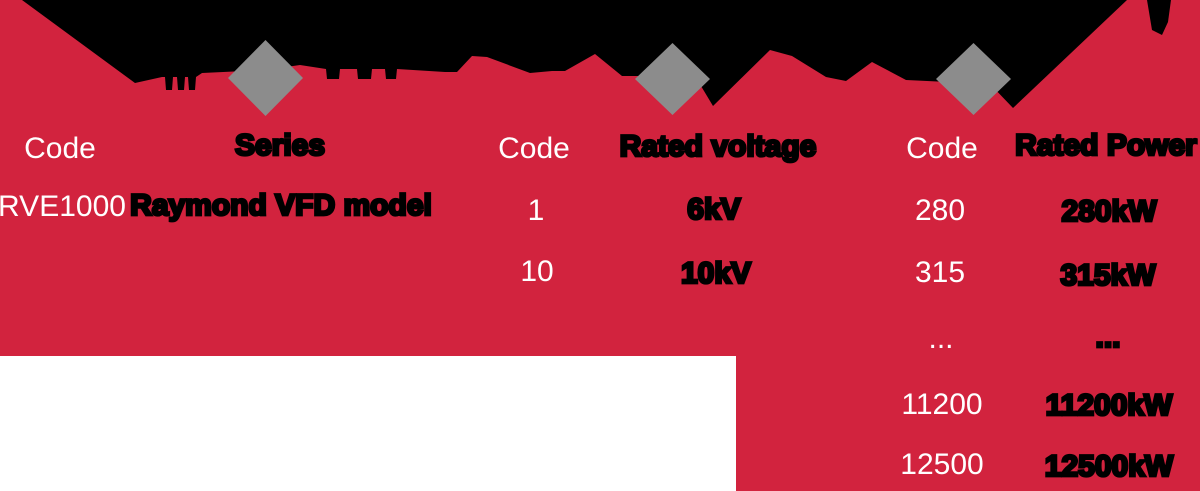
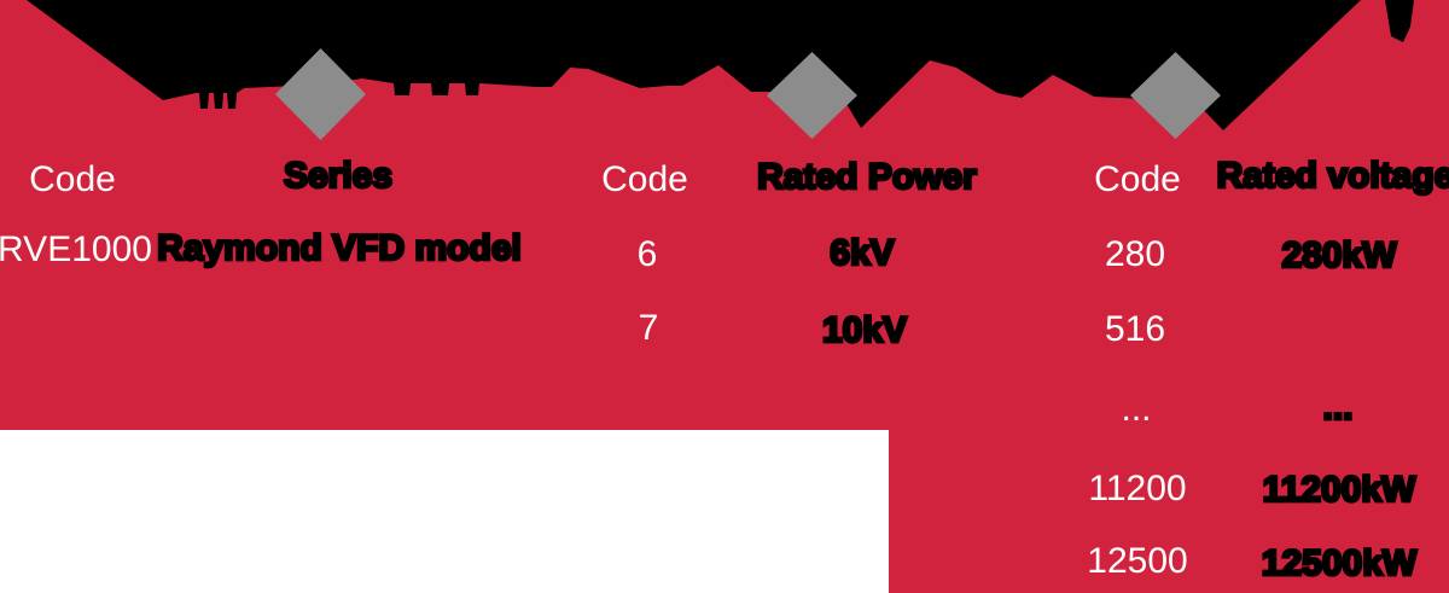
  Code
  Series
  RVE1000
  Raymond VFD model
  Code
- Rated voltage
+ Rated Power
- 1
+ 6
  6kV
- 10
+ 7
  10kV
  Code
- Rated Power
+ Rated voltage
  280
  280kW
- 315
+ 516
- 315kW
  ...
  ...
  11200
  11200kW
  12500
  12500kW
